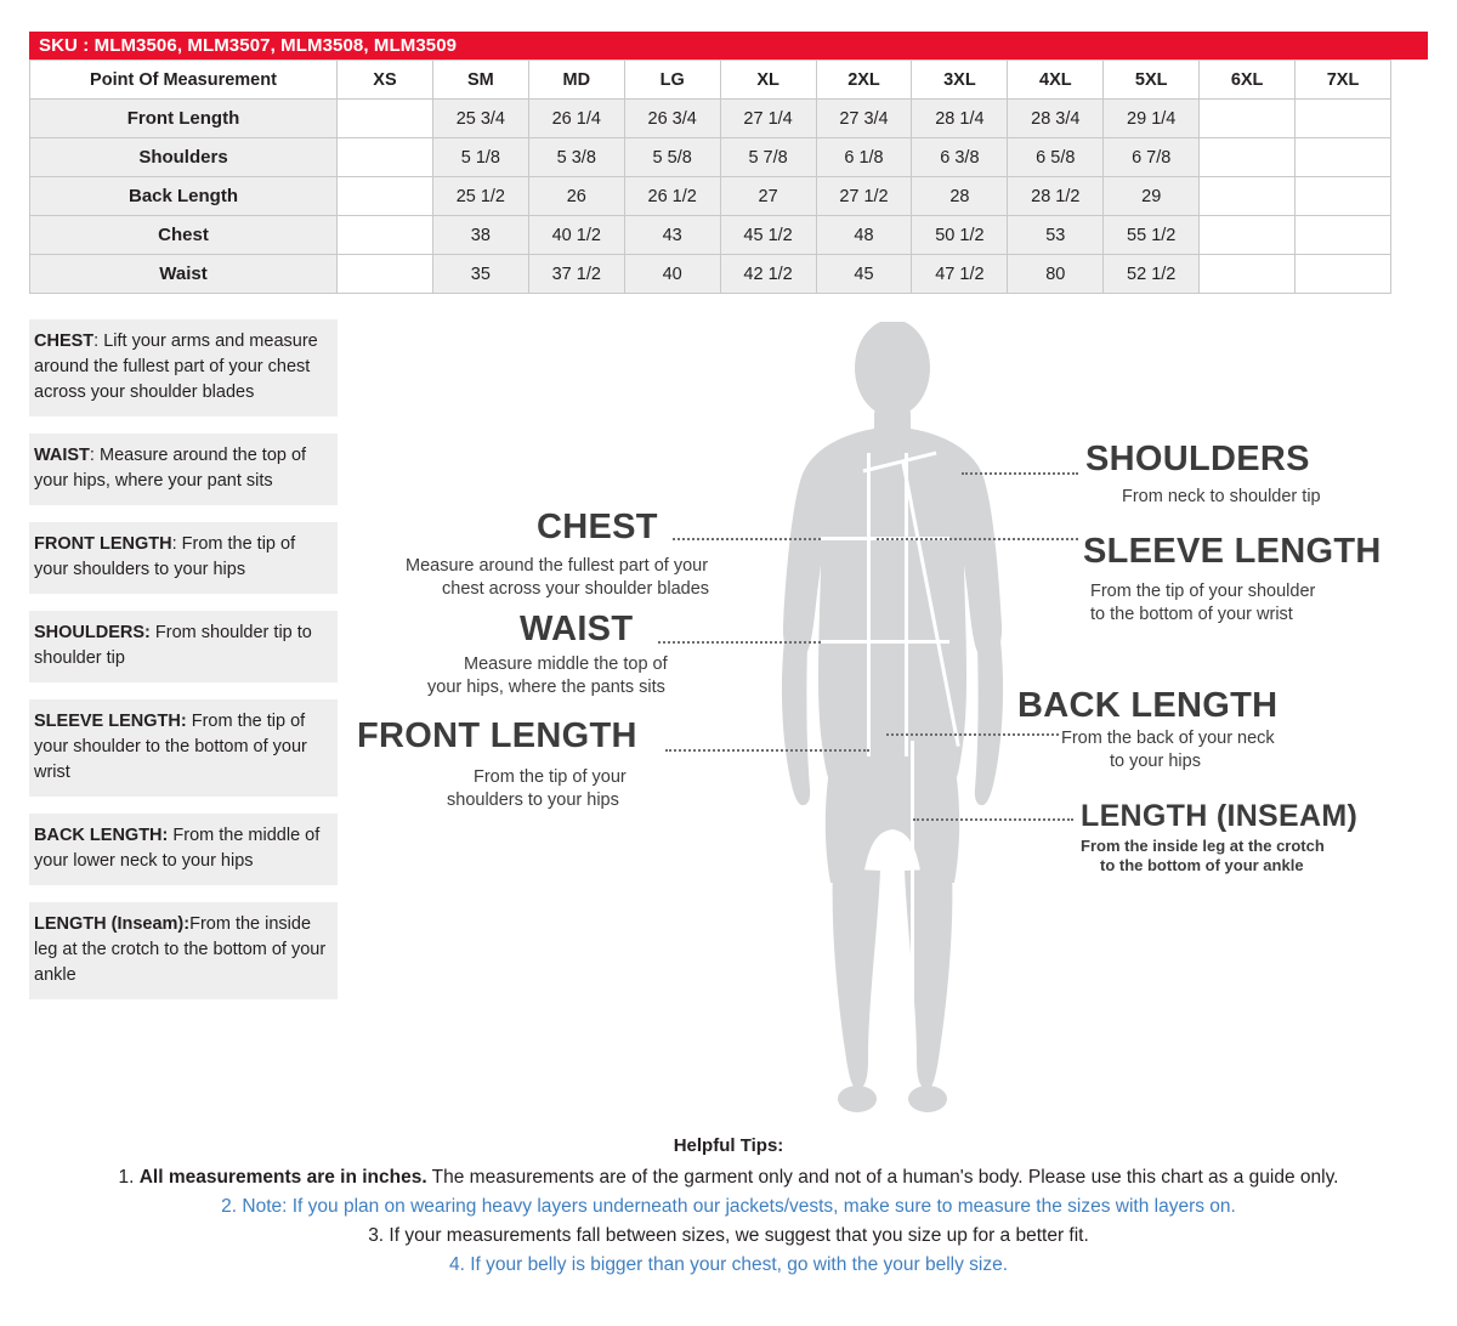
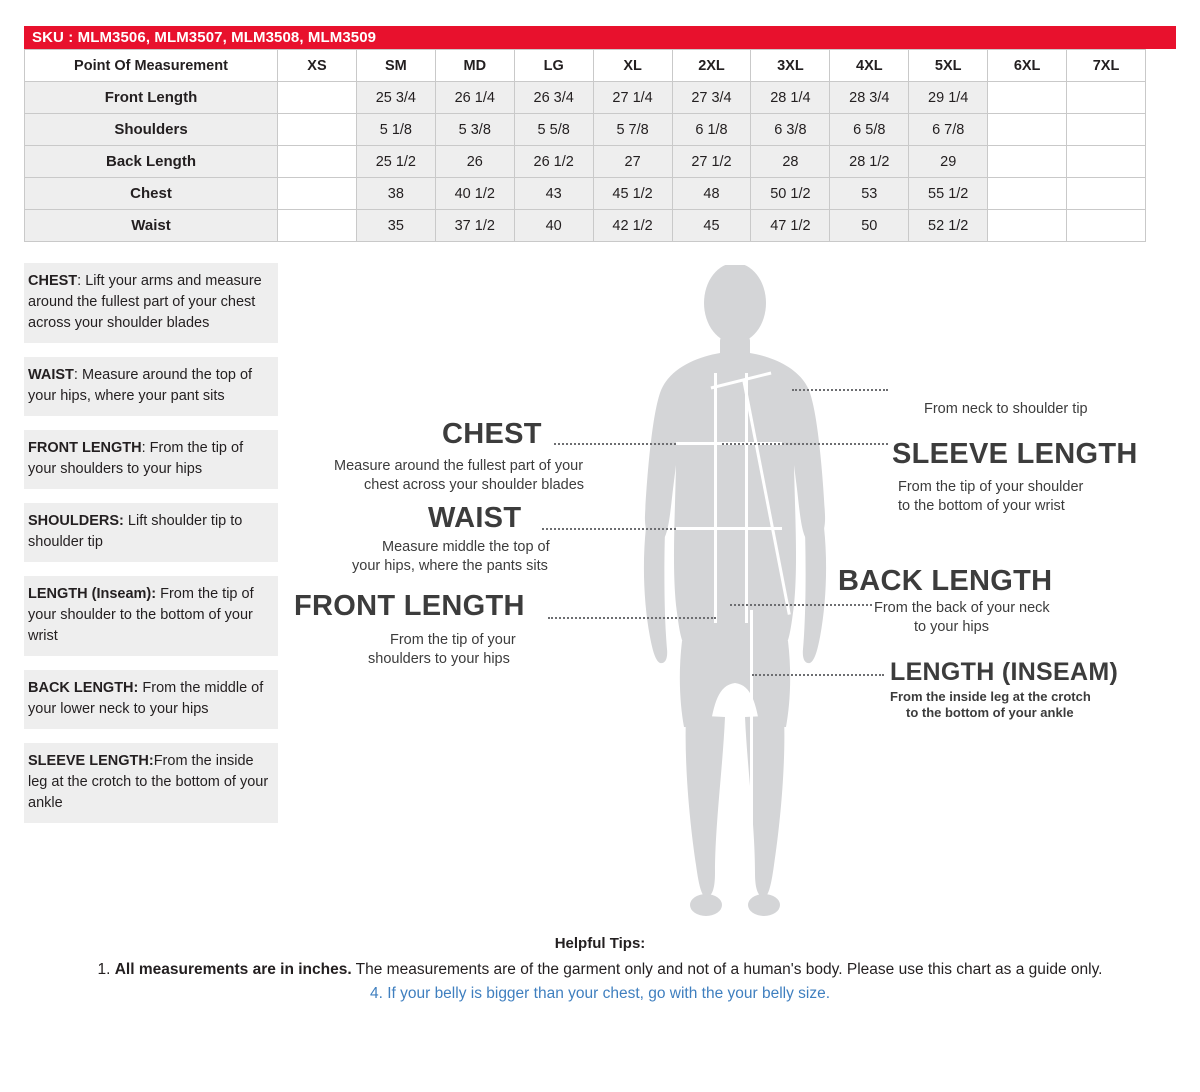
  SKU : MLM3506, MLM3507, MLM3508, MLM3509
  Point Of Measurement	XS	SM	MD	LG	XL	2XL	3XL	4XL	5XL	6XL	7XL
  Front Length		25 3/4	26 1/4	26 3/4	27 1/4	27 3/4	28 1/4	28 3/4	29 1/4
  Shoulders		5 1/8	5 3/8	5 5/8	5 7/8	6 1/8	6 3/8	6 5/8	6 7/8
  Back Length		25 1/2	26	26 1/2	27	27 1/2	28	28 1/2	29
  Chest		38	40 1/2	43	45 1/2	48	50 1/2	53	55 1/2
- Waist		35	37 1/2	40	42 1/2	45	47 1/2	80	52 1/2
+ Waist		35	37 1/2	40	42 1/2	45	47 1/2	50	52 1/2
  CHEST: Lift your arms and measure around the fullest part of your chest across your shoulder blades
  WAIST: Measure around the top of your hips, where your pant sits
  FRONT LENGTH: From the tip of your shoulders to your hips
- SHOULDERS: From shoulder tip to shoulder tip
+ SHOULDERS: Lift shoulder tip to shoulder tip
- SLEEVE LENGTH: From the tip of your shoulder to the bottom of your wrist
+ LENGTH (Inseam): From the tip of your shoulder to the bottom of your wrist
  BACK LENGTH: From the middle of your lower neck to your hips
- LENGTH (Inseam):From the inside leg at the crotch to the bottom of your ankle
+ SLEEVE LENGTH:From the inside leg at the crotch to the bottom of your ankle
  CHEST
  Measure around the fullest part of your
  chest across your shoulder blades
  WAIST
  Measure middle the top of
  your hips, where the pants sits
  FRONT LENGTH
  From the tip of your
  shoulders to your hips
- SHOULDERS
  From neck to shoulder tip
  SLEEVE LENGTH
  From the tip of your shoulder
  to the bottom of your wrist
  BACK LENGTH
  From the back of your neck
  to your hips
  LENGTH (INSEAM)
  From the inside leg at the crotch
  to the bottom of your ankle
  Helpful Tips:
  1. All measurements are in inches. The measurements are of the garment only and not of a human's body. Please use this chart as a guide only.
- 2. Note: If you plan on wearing heavy layers underneath our jackets/vests, make sure to measure the sizes with layers on.
- 3. If your measurements fall between sizes, we suggest that you size up for a better fit.
  4. If your belly is bigger than your chest, go with the your belly size.
